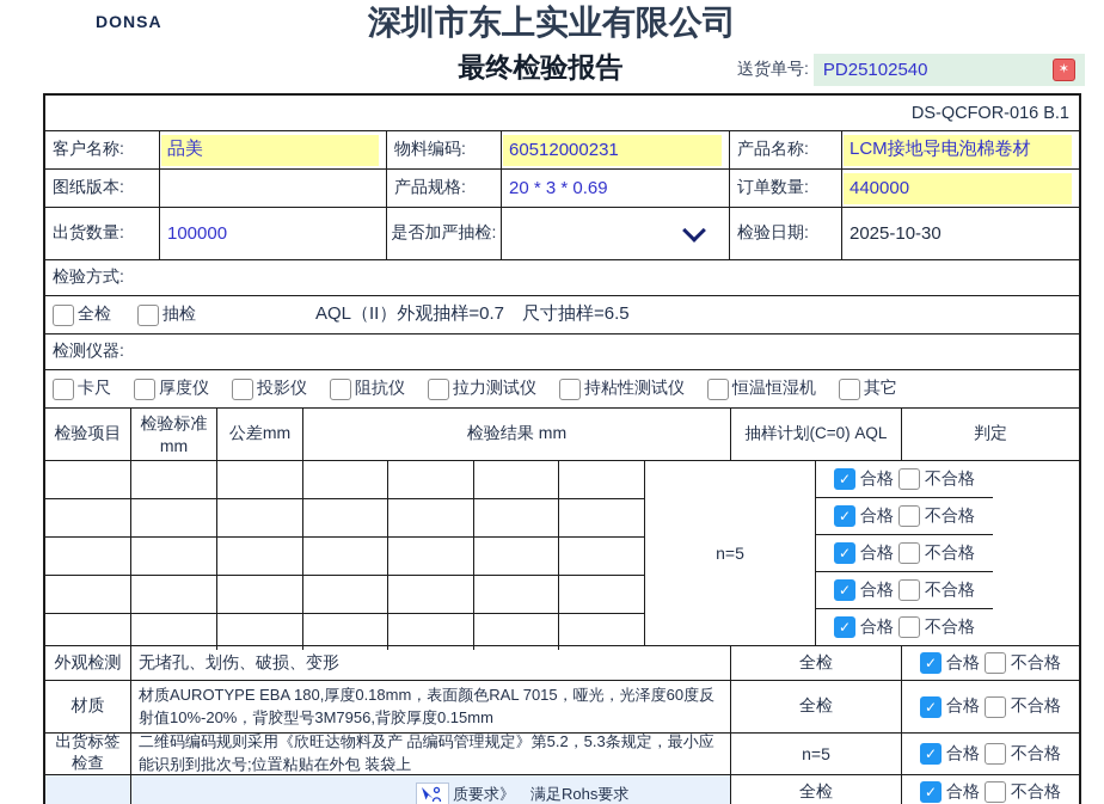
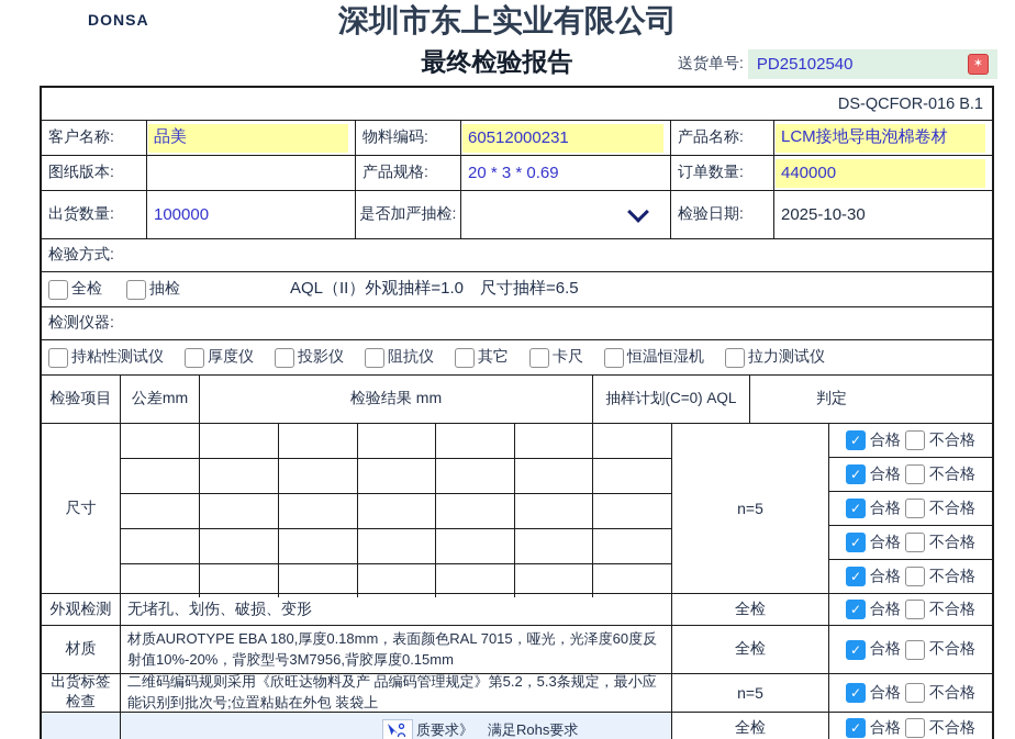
  DONSA
  深圳市东上实业有限公司
  最终检验报告
  送货单号:
  PD25102540
  DS-QCFOR-016 B.1
  客户名称:
  品美
  物料编码:
  60512000231
  产品名称:
  LCM接地导电泡棉卷材
  图纸版本:
  产品规格:
  20 * 3 * 0.69
  订单数量:
  440000
  出货数量:
  100000
  是否加严抽检:
  检验日期:
  2025-10-30
  检验方式:
  全检
  抽检
- AQL（II）外观抽样=0.7 尺寸抽样=6.5
+ AQL（II）外观抽样=1.0 尺寸抽样=6.5
  检测仪器:
- 卡尺
+ 持粘性测试仪
  厚度仪
  投影仪
  阻抗仪
- 拉力测试仪
+ 其它
- 持粘性测试仪
+ 卡尺
  恒温恒湿机
- 其它
+ 拉力测试仪
  检验项目
- 检验标准mm
  公差mm
  检验结果 mm
  抽样计划(C=0) AQL
  判定
+ 尺寸
  n=5
  合格
  不合格
  合格
  不合格
  合格
  不合格
  合格
  不合格
  合格
  不合格
  外观检测
  无堵孔、划伤、破损、变形
  全检
  合格
  不合格
  材质
  材质AUROTYPE EBA 180,厚度0.18mm，表面颜色RAL 7015，哑光，光泽度60度反射值10%-20%，背胶型号3M7956,背胶厚度0.15mm
  全检
  合格
  不合格
  出货标签检查
  二维码编码规则采用《欣旺达物料及产 品编码管理规定》第5.2，5.3条规定，最小应能识别到批次号;位置粘贴在外包 装袋上
  n=5
  合格
  不合格
  质要求》 满足Rohs要求
  全检
  合格
  不合格
